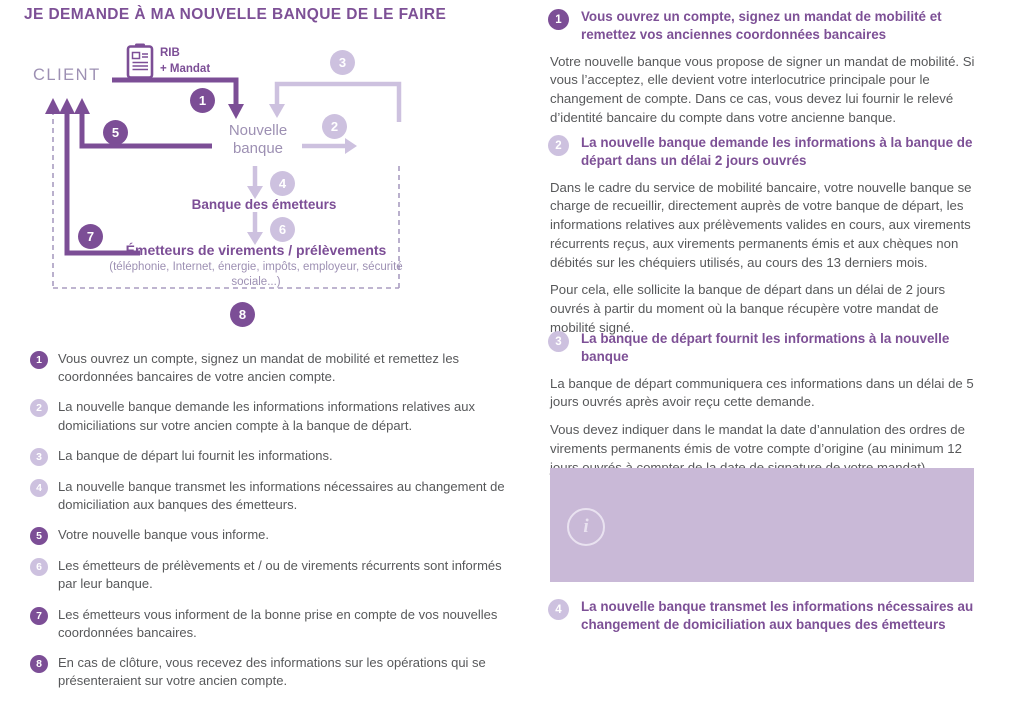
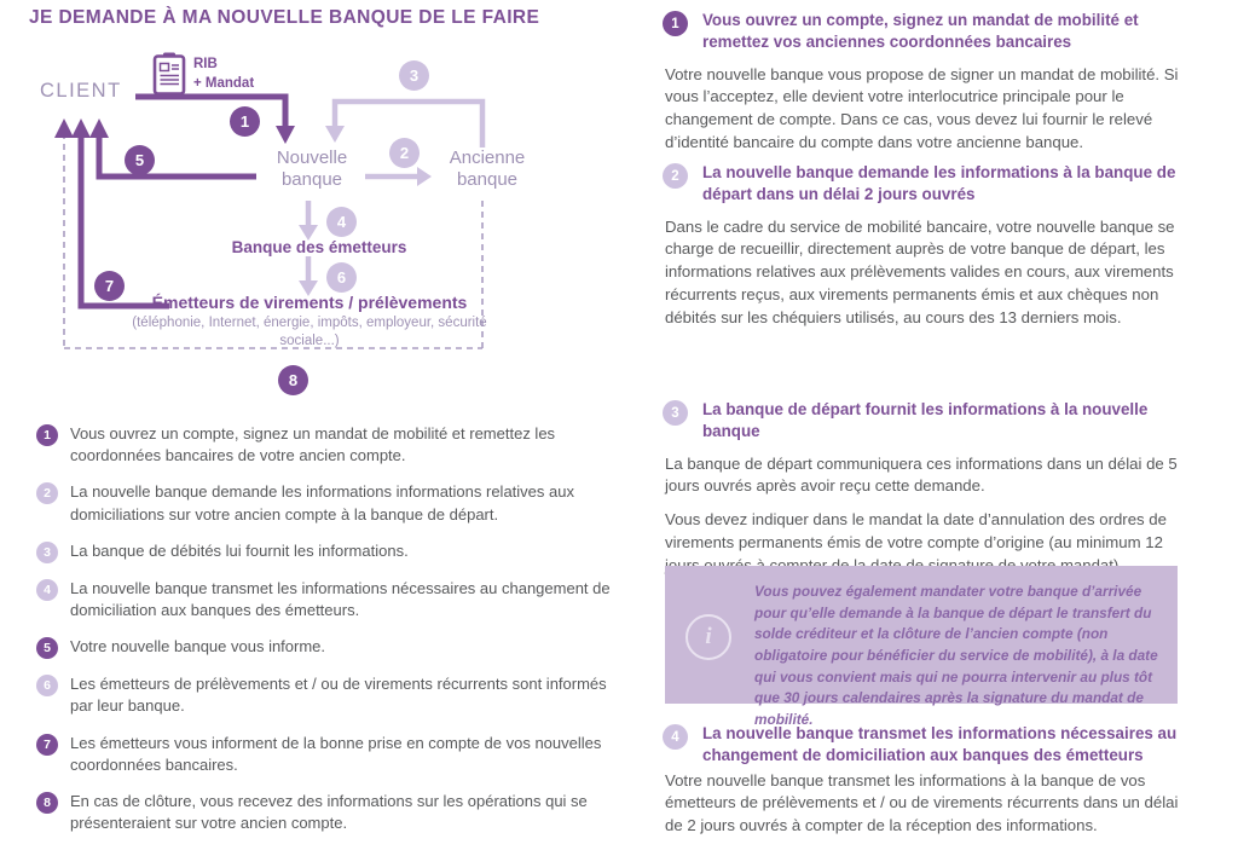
  JE DEMANDE À MA NOUVELLE BANQUE DE LE FAIRE
  CLIENT
  RIB
  + Mandat
  Nouvelle banque
+ Ancienne banque
  Banque des émetteurs
  Émetteurs de virements / prélèvements
  (téléphonie, Internet, énergie, impôts, employeur, sécurité sociale...)
  1
  2
  3
  4
  5
  6
  7
  8
  1
  Vous ouvrez un compte, signez un mandat de mobilité et remettez les coordonnées bancaires de votre ancien compte.
  2
  La nouvelle banque demande les informations informations relatives aux domiciliations sur votre ancien compte à la banque de départ.
  3
- La banque de départ lui fournit les informations.
+ La banque de débités lui fournit les informations.
  4
  La nouvelle banque transmet les informations nécessaires au changement de domiciliation aux banques des émetteurs.
  5
  Votre nouvelle banque vous informe.
  6
  Les émetteurs de prélèvements et / ou de virements récurrents sont informés par leur banque.
  7
  Les émetteurs vous informent de la bonne prise en compte de vos nouvelles coordonnées bancaires.
  8
  En cas de clôture, vous recevez des informations sur les opérations qui se présenteraient sur votre ancien compte.
  1
  Vous ouvrez un compte, signez un mandat de mobilité et remettez vos anciennes coordonnées bancaires
  Votre nouvelle banque vous propose de signer un mandat de mobilité. Si vous l’acceptez, elle devient votre interlocutrice principale pour le changement de compte. Dans ce cas, vous devez lui fournir le relevé d’identité bancaire du compte dans votre ancienne banque.
  2
  La nouvelle banque demande les informations à la banque de départ dans un délai 2 jours ouvrés
  Dans le cadre du service de mobilité bancaire, votre nouvelle banque se charge de recueillir, directement auprès de votre banque de départ, les informations relatives aux prélèvements valides en cours, aux virements récurrents reçus, aux virements permanents émis et aux chèques non débités sur les chéquiers utilisés, au cours des 13 derniers mois.
- Pour cela, elle sollicite la banque de départ dans un délai de 2 jours ouvrés à partir du moment où la banque récupère votre mandat de mobilité signé.
  3
  La banque de départ fournit les informations à la nouvelle banque
  La banque de départ communiquera ces informations dans un délai de 5 jours ouvrés après avoir reçu cette demande.
  i
+ Vous pouvez également mandater votre banque d’arrivée pour qu’elle demande à la banque de départ le transfert du solde créditeur et la clôture de l’ancien compte (non obligatoire pour bénéficier du service de mobilité), à la date qui vous convient mais qui ne pourra intervenir au plus tôt que 30 jours calendaires après la signature du mandat de mobilité.
  4
  La nouvelle banque transmet les informations nécessaires au changement de domiciliation aux banques des émetteurs
+ Votre nouvelle banque transmet les informations à la banque de vos émetteurs de prélèvements et / ou de virements récurrents dans un délai de 2 jours ouvrés à compter de la réception des informations.
